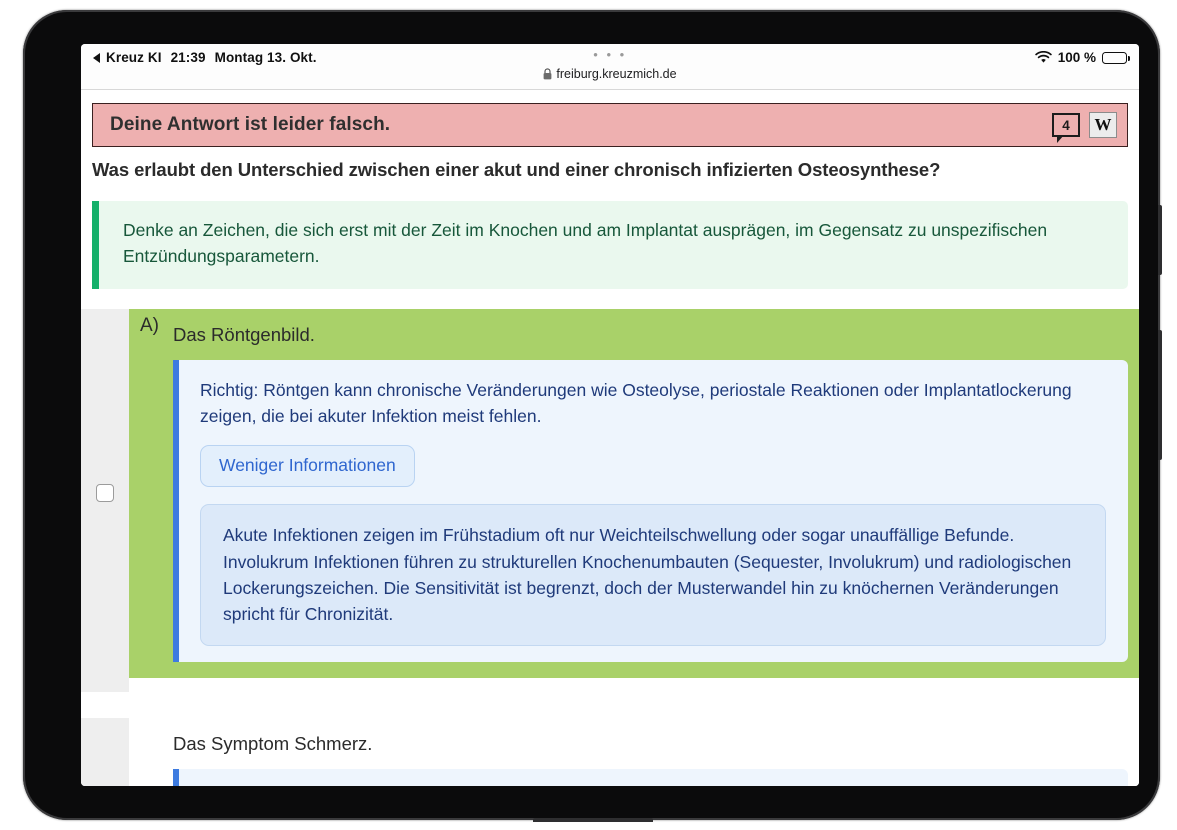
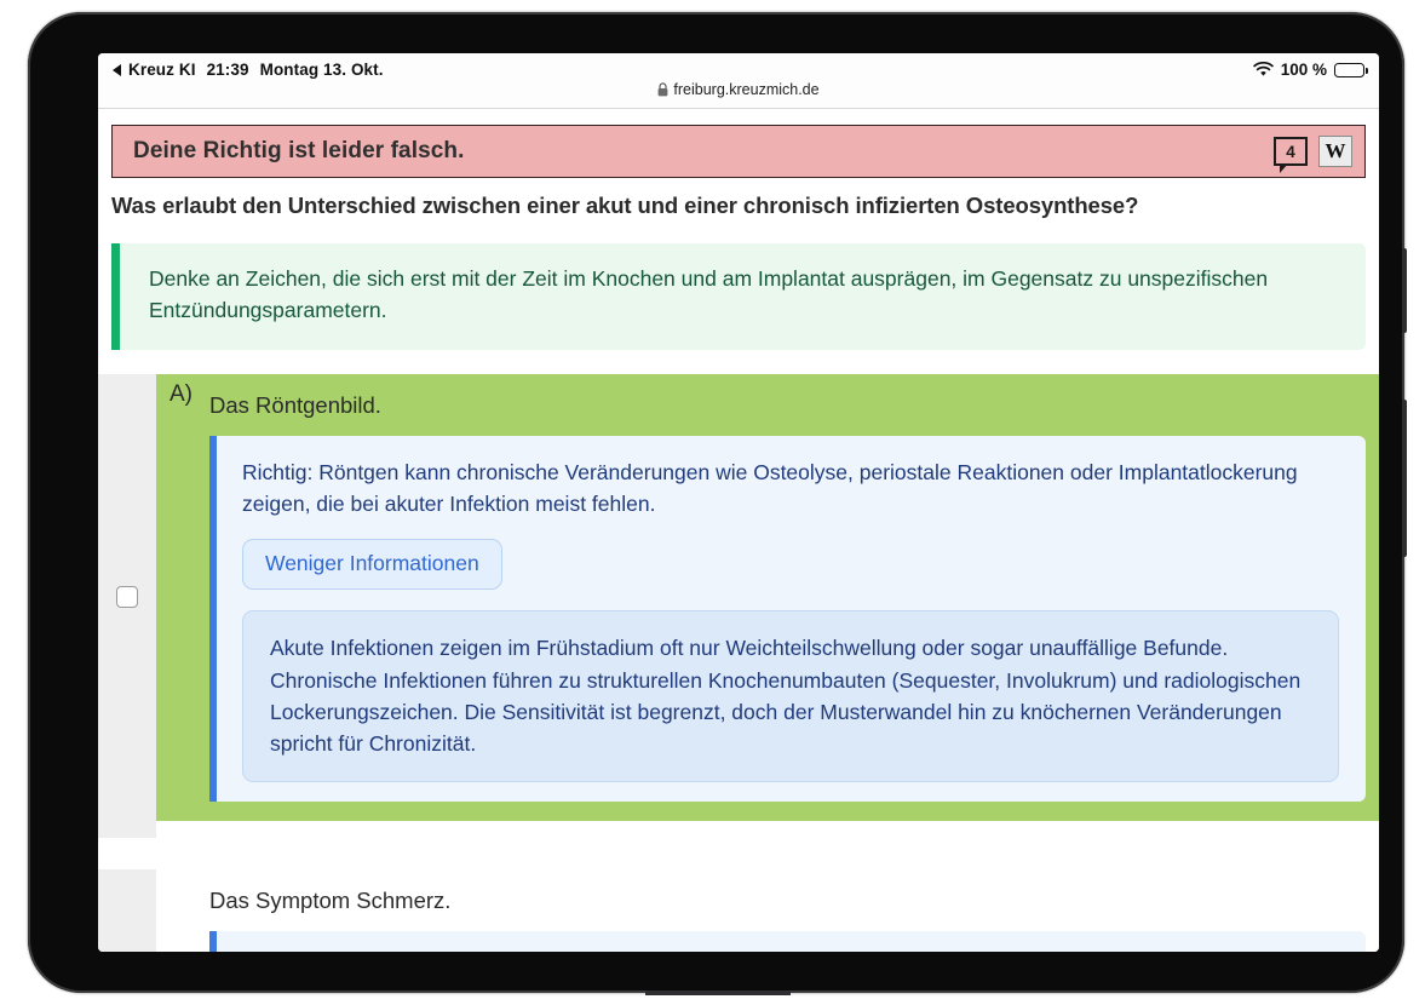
  Kreuz KI
  21:39
  Montag 13. Okt.
- • • •
  freiburg.kreuzmich.de
  100 %
- Deine Antwort ist leider falsch.
+ Deine Richtig ist leider falsch.
  4
  W
  Was erlaubt den Unterschied zwischen einer akut und einer chronisch infizierten Osteosynthese?
  Denke an Zeichen, die sich erst mit der Zeit im Knochen und am Implantat ausprägen, im Gegensatz zu unspezifischen Entzündungsparametern.
  A)
  Das Röntgenbild.
  Richtig: Röntgen kann chronische Veränderungen wie Osteolyse, periostale Reaktionen oder Implantatlockerung zeigen, die bei akuter Infektion meist fehlen.
  Weniger Informationen
- Akute Infektionen zeigen im Frühstadium oft nur Weichteilschwellung oder sogar unauffällige Befunde. Involukrum Infektionen führen zu strukturellen Knochenumbauten (Sequester, Involukrum) und radiologischen Lockerungszeichen. Die Sensitivität ist begrenzt, doch der Musterwandel hin zu knöchernen Veränderungen spricht für Chronizität.
+ Akute Infektionen zeigen im Frühstadium oft nur Weichteilschwellung oder sogar unauffällige Befunde. Chronische Infektionen führen zu strukturellen Knochenumbauten (Sequester, Involukrum) und radiologischen Lockerungszeichen. Die Sensitivität ist begrenzt, doch der Musterwandel hin zu knöchernen Veränderungen spricht für Chronizität.
  Das Symptom Schmerz.
